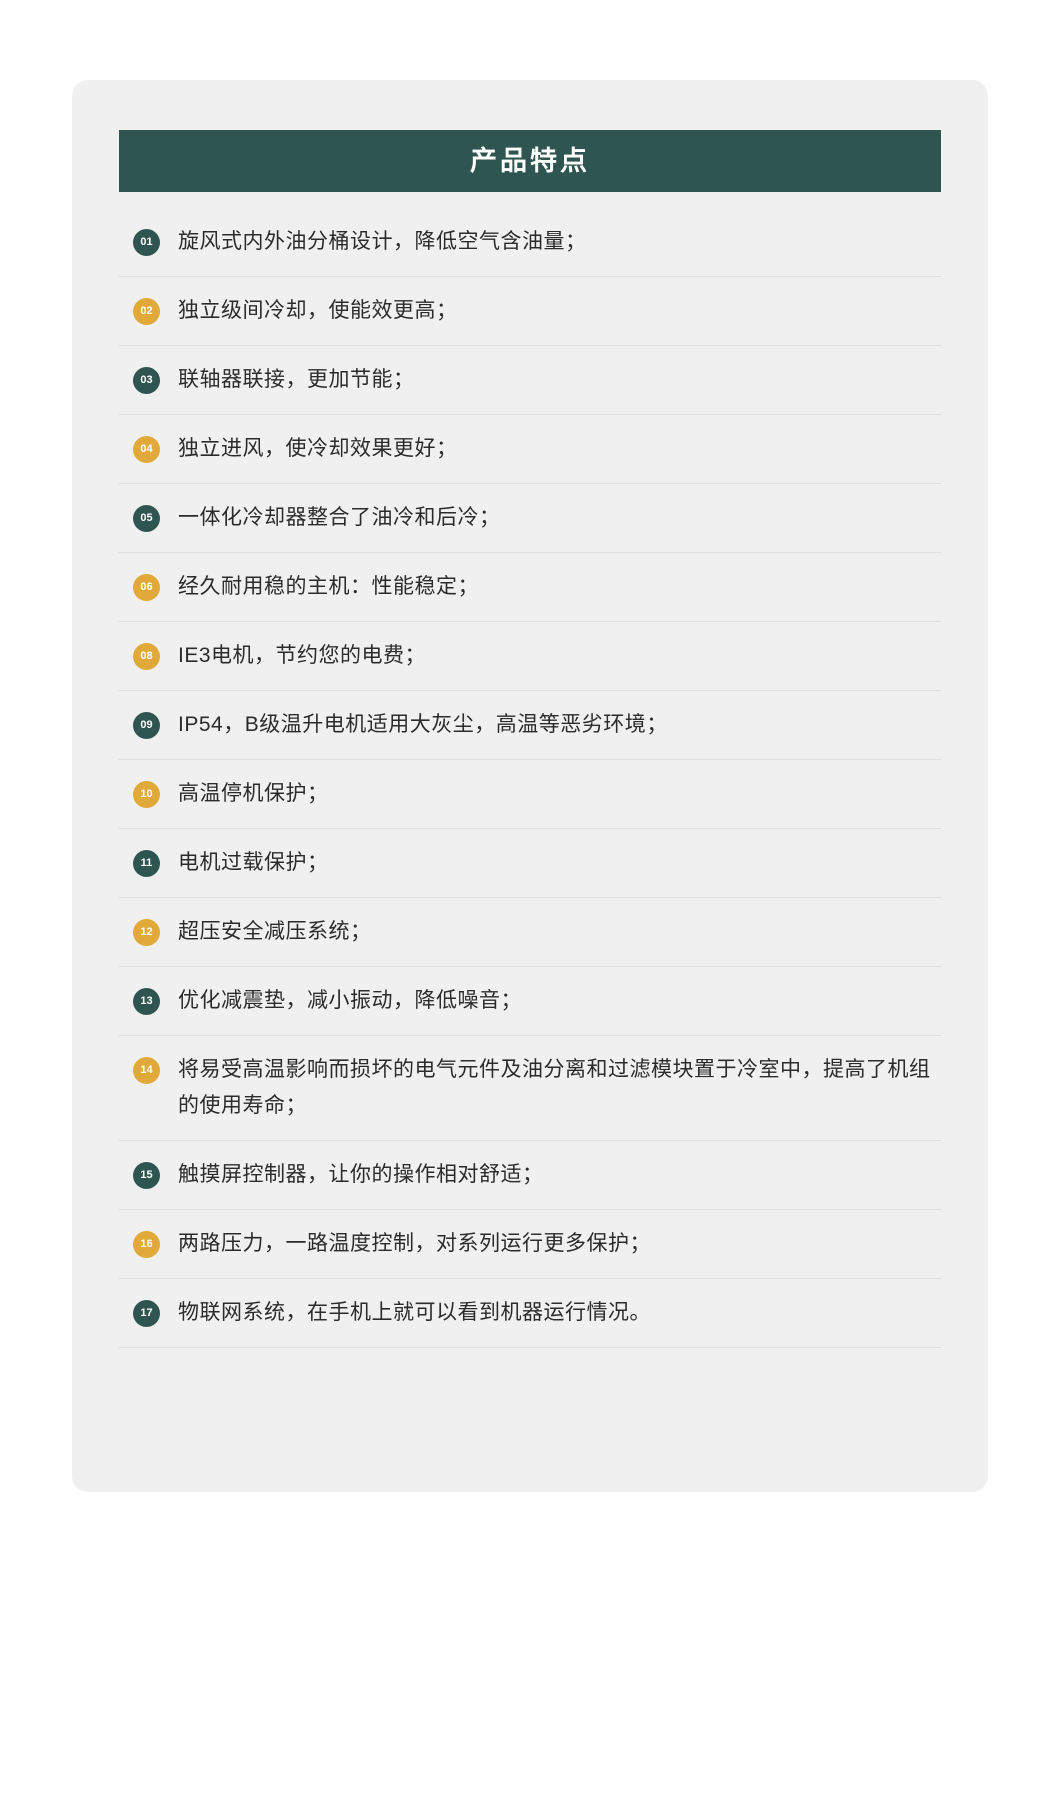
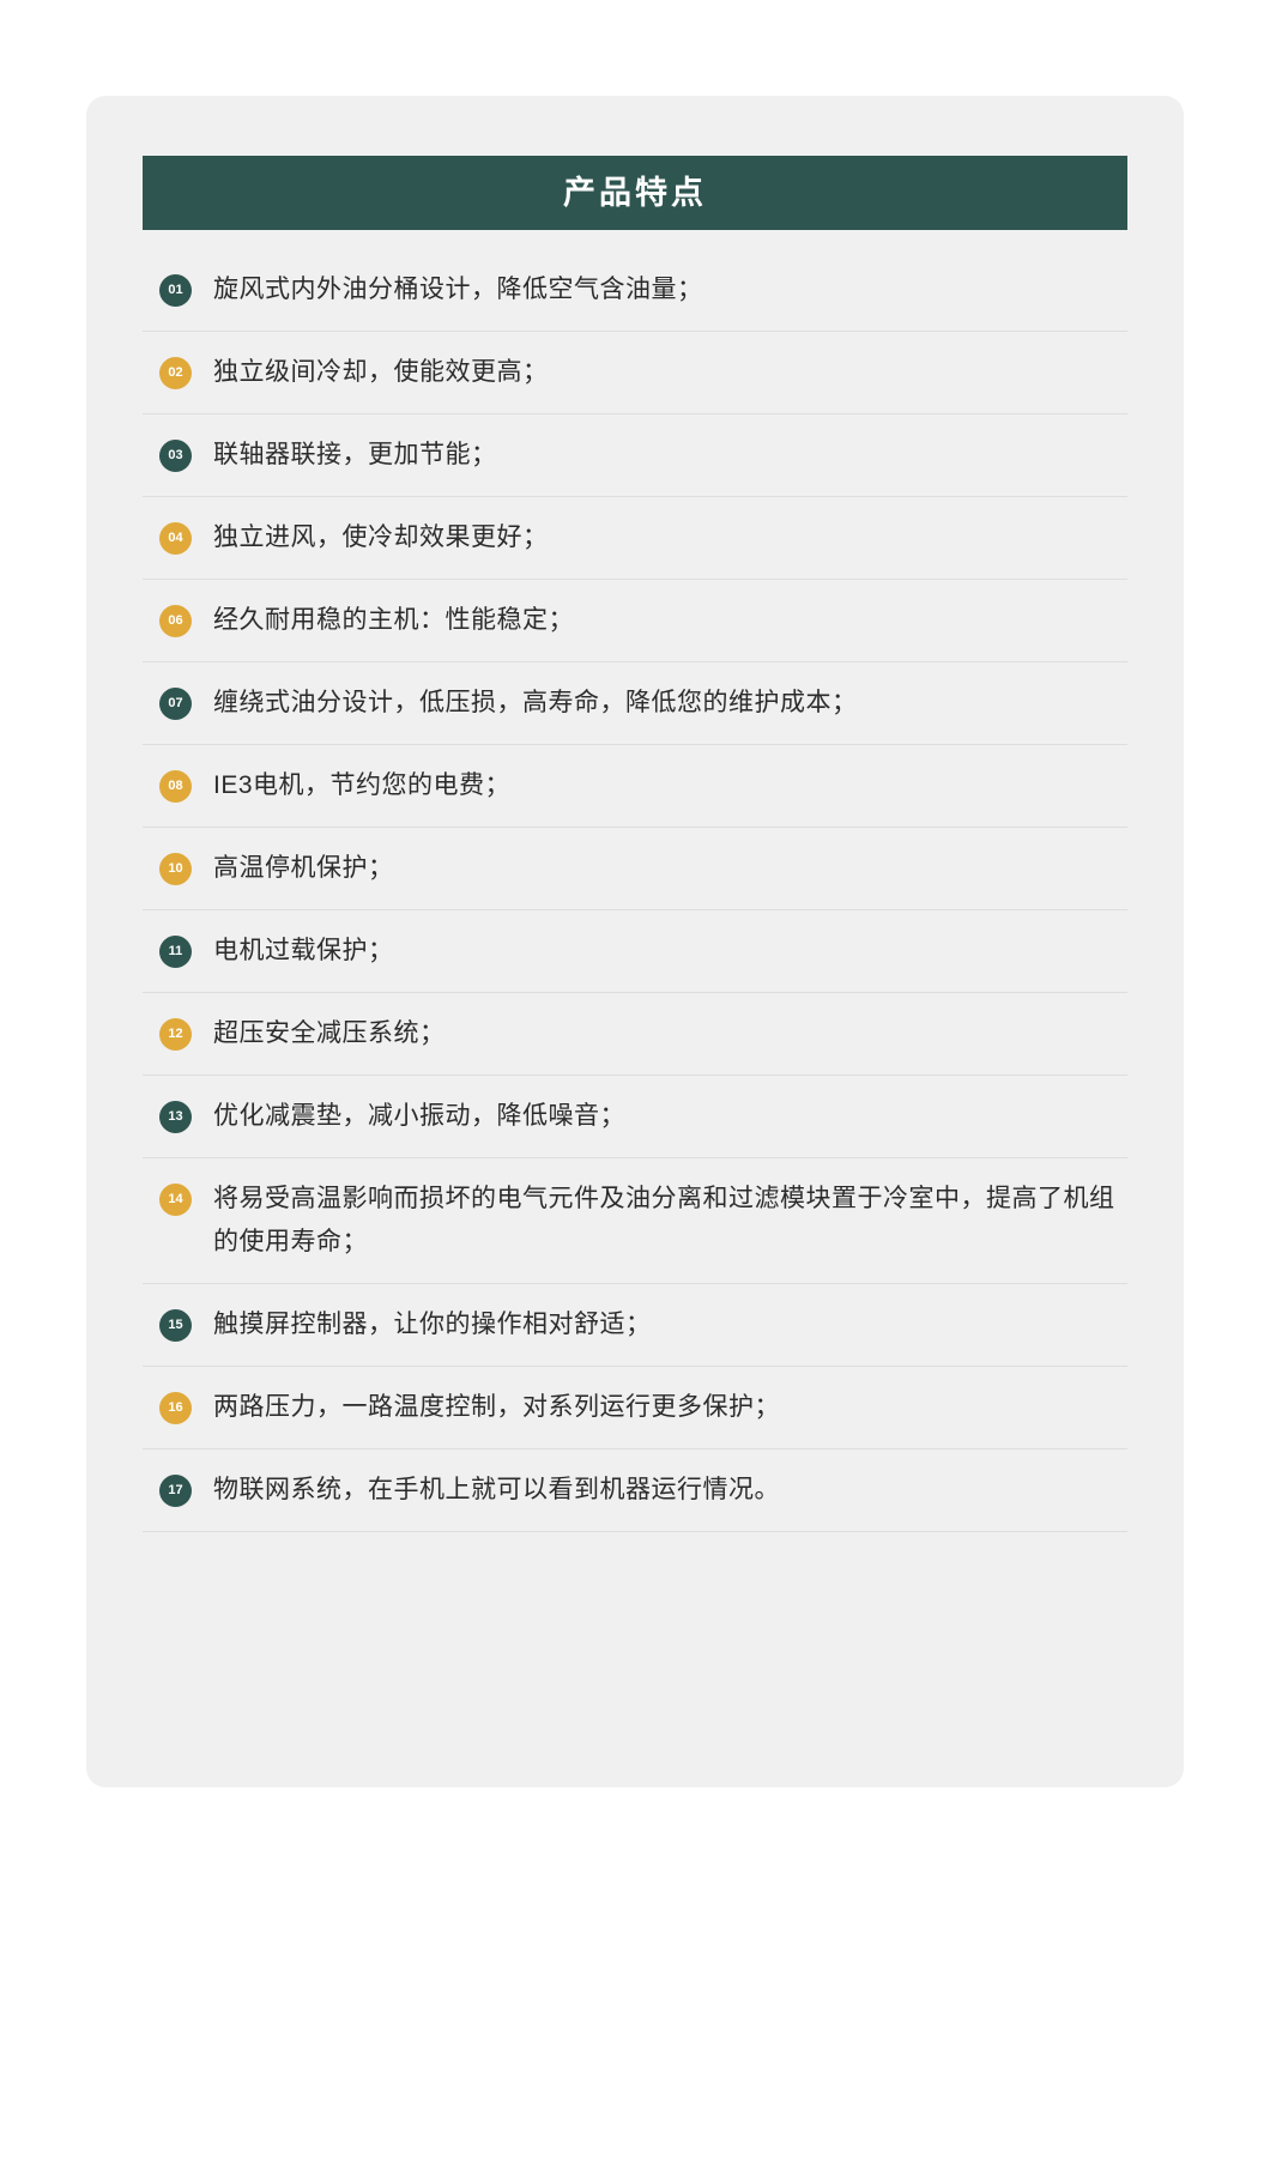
  产品特点
  01
  旋风式内外油分桶设计，降低空气含油量；
  02
  独立级间冷却，使能效更高；
  03
  联轴器联接，更加节能；
  04
  独立进风，使冷却效果更好；
- 05
- 一体化冷却器整合了油冷和后冷；
  06
  经久耐用稳的主机：性能稳定；
+ 07
+ 缠绕式油分设计，低压损，高寿命，降低您的维护成本；
  08
  IE3电机，节约您的电费；
- 09
- IP54，B级温升电机适用大灰尘，高温等恶劣环境；
  10
  高温停机保护；
  11
  电机过载保护；
  12
  超压安全减压系统；
  13
  优化减震垫，减小振动，降低噪音；
  14
  将易受高温影响而损坏的电气元件及油分离和过滤模块置于冷室中，提高了机组的使用寿命；
  15
  触摸屏控制器，让你的操作相对舒适；
  16
  两路压力，一路温度控制，对系列运行更多保护；
  17
  物联网系统，在手机上就可以看到机器运行情况。
